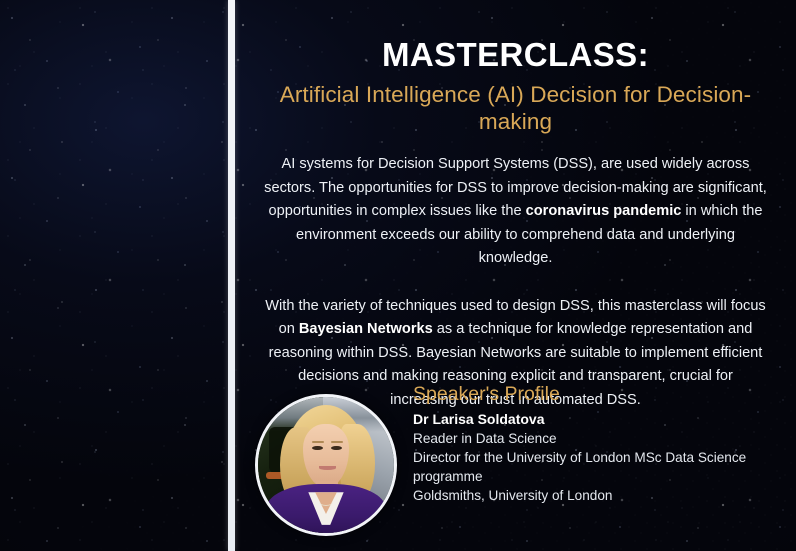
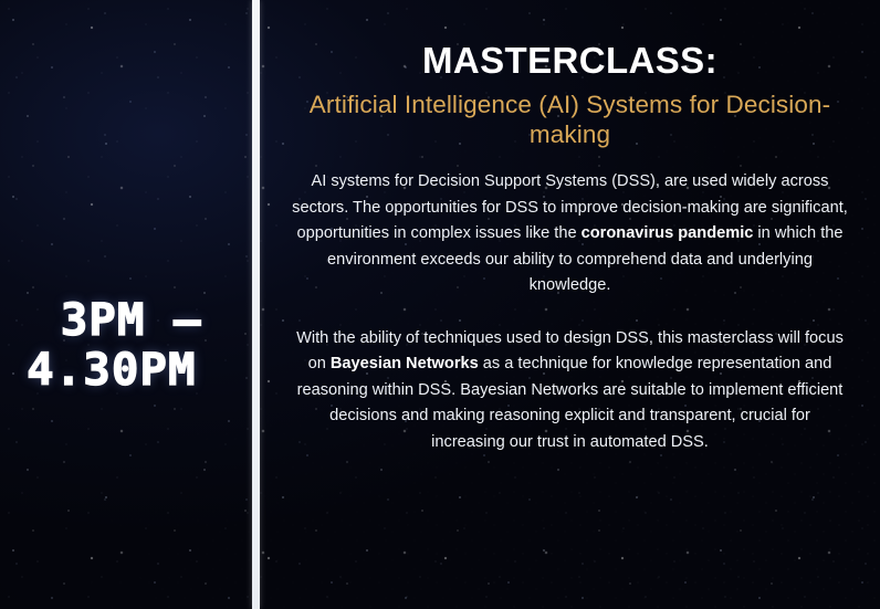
+ 3PM –
+ 4.30PM
  MASTERCLASS:
- Artificial Intelligence (AI) Decision for Decision-making
+ Artificial Intelligence (AI) Systems for Decision-making
  AI systems for Decision Support Systems (DSS), are used widely across sectors. The opportunities for DSS to improve decision-making are significant, opportunities in complex issues like the coronavirus pandemic in which the environment exceeds our ability to comprehend data and underlying knowledge.
- With the variety of techniques used to design DSS, this masterclass will focus on Bayesian Networks as a technique for knowledge representation and reasoning within DSS. Bayesian Networks are suitable to implement efficient decisions and making reasoning explicit and transparent, crucial for ncreasing our trust in automated DSS.
+ With the ability of techniques used to design DSS, this masterclass will focus on Bayesian Networks as a technique for knowledge representation and reasoning within DSS. Bayesian Networks are suitable to implement efficient decisions and making reasoning explicit and transparent, crucial for increasing our trust in automated DSS.
- Speaker's Profile
- Dr Larisa Soldatova
- Reader in Data Science
- Director for the University of London MSc Data Science
- programme
- Goldsmiths, University of London
